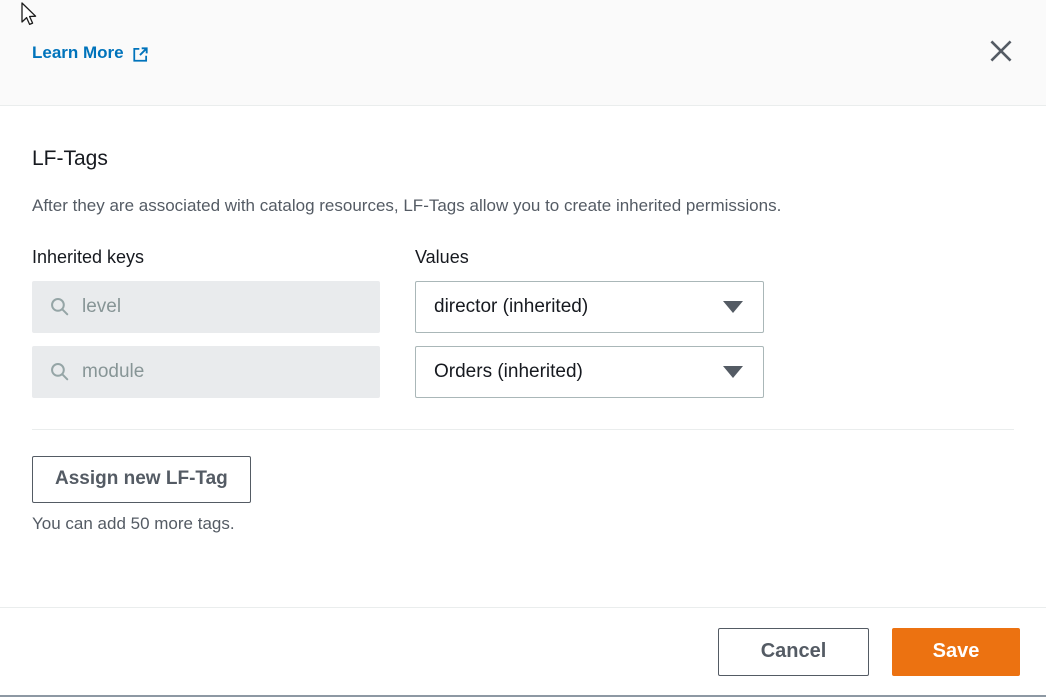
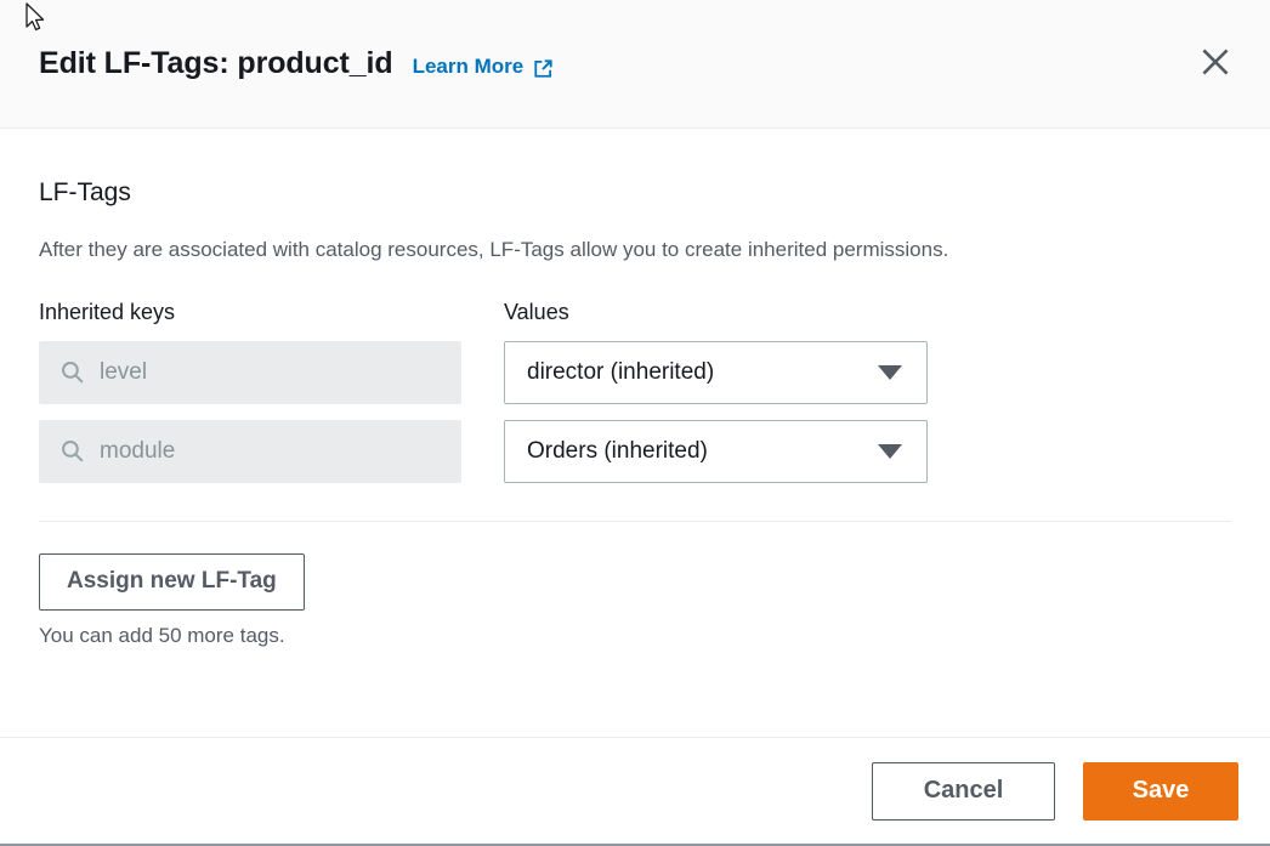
+ Edit LF-Tags: product_id
  Learn More
  LF-Tags
  After they are associated with catalog resources, LF-Tags allow you to create inherited permissions.
  Inherited keys
  Values
  level
  director (inherited)
  module
  Orders (inherited)
  Assign new LF-Tag
  You can add 50 more tags.
  Cancel
  Save
